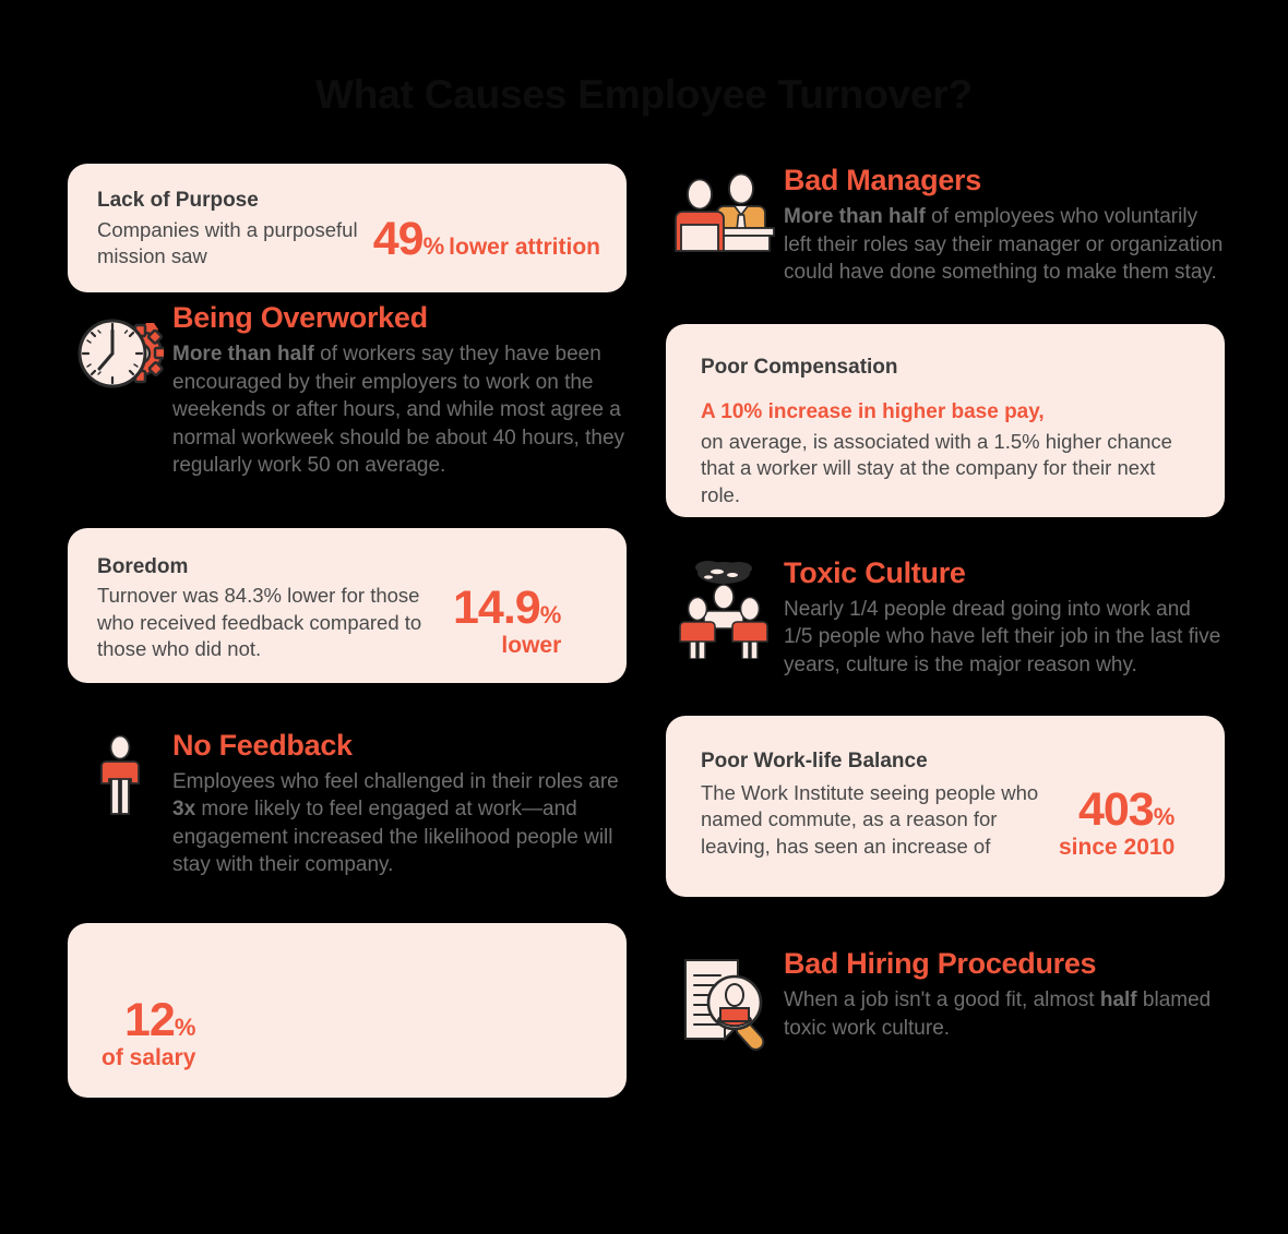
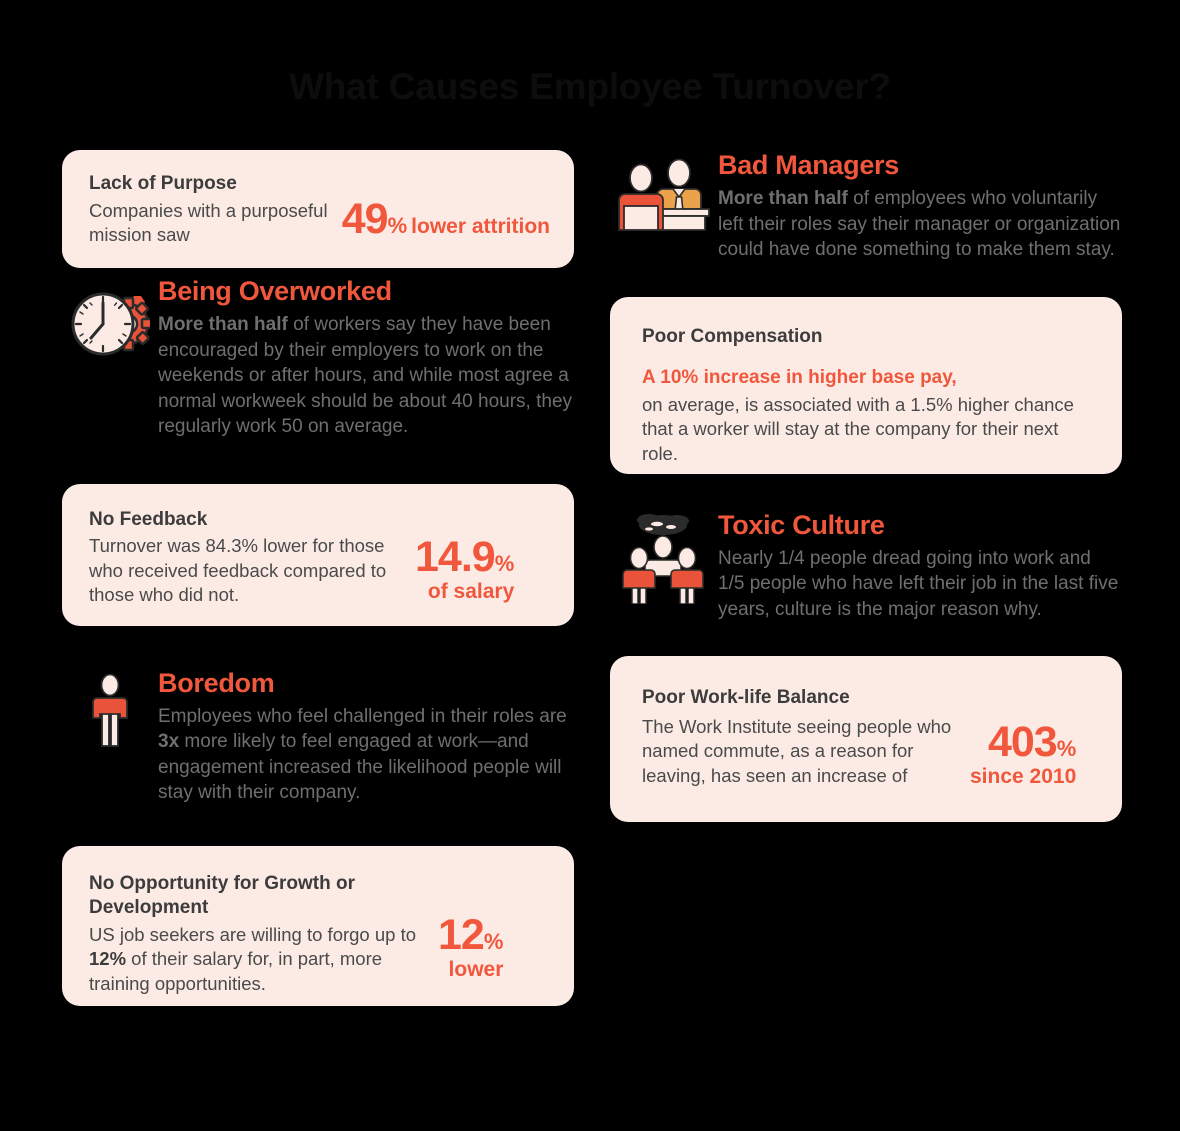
  Lack of Purpose
  Companies with a purposeful mission saw
  49% lower attrition
  Being Overworked
  More than half of workers say they have been encouraged by their employers to work on the weekends or after hours, and while most agree a normal workweek should be about 40 hours, they regularly work 50 on average.
- Boredom
+ No Feedback
  Turnover was 84.3% lower for those who received feedback compared to those who did not.
  14.9%
- lower
+ of salary
- No Feedback
+ Boredom
  Employees who feel challenged in their roles are 3x more likely to feel engaged at work—and engagement increased the likelihood people will stay with their company.
+ No Opportunity for Growth or Development
+ US job seekers are willing to forgo up to 12% of their salary for, in part, more training opportunities.
  12%
- of salary
+ lower
  Bad Managers
  More than half of employees who voluntarily left their roles say their manager or organization could have done something to make them stay.
  Poor Compensation
  A 10% increase in higher base pay,
  on average, is associated with a 1.5% higher chance that a worker will stay at the company for their next role.
  Toxic Culture
  Nearly 1/4 people dread going into work and 1/5 people who have left their job in the last five years, culture is the major reason why.
  Poor Work-life Balance
  The Work Institute seeing people who named commute, as a reason for leaving, has seen an increase of
  403%
  since 2010
- Bad Hiring Procedures
- When a job isn't a good fit, almost half blamed toxic work culture.
